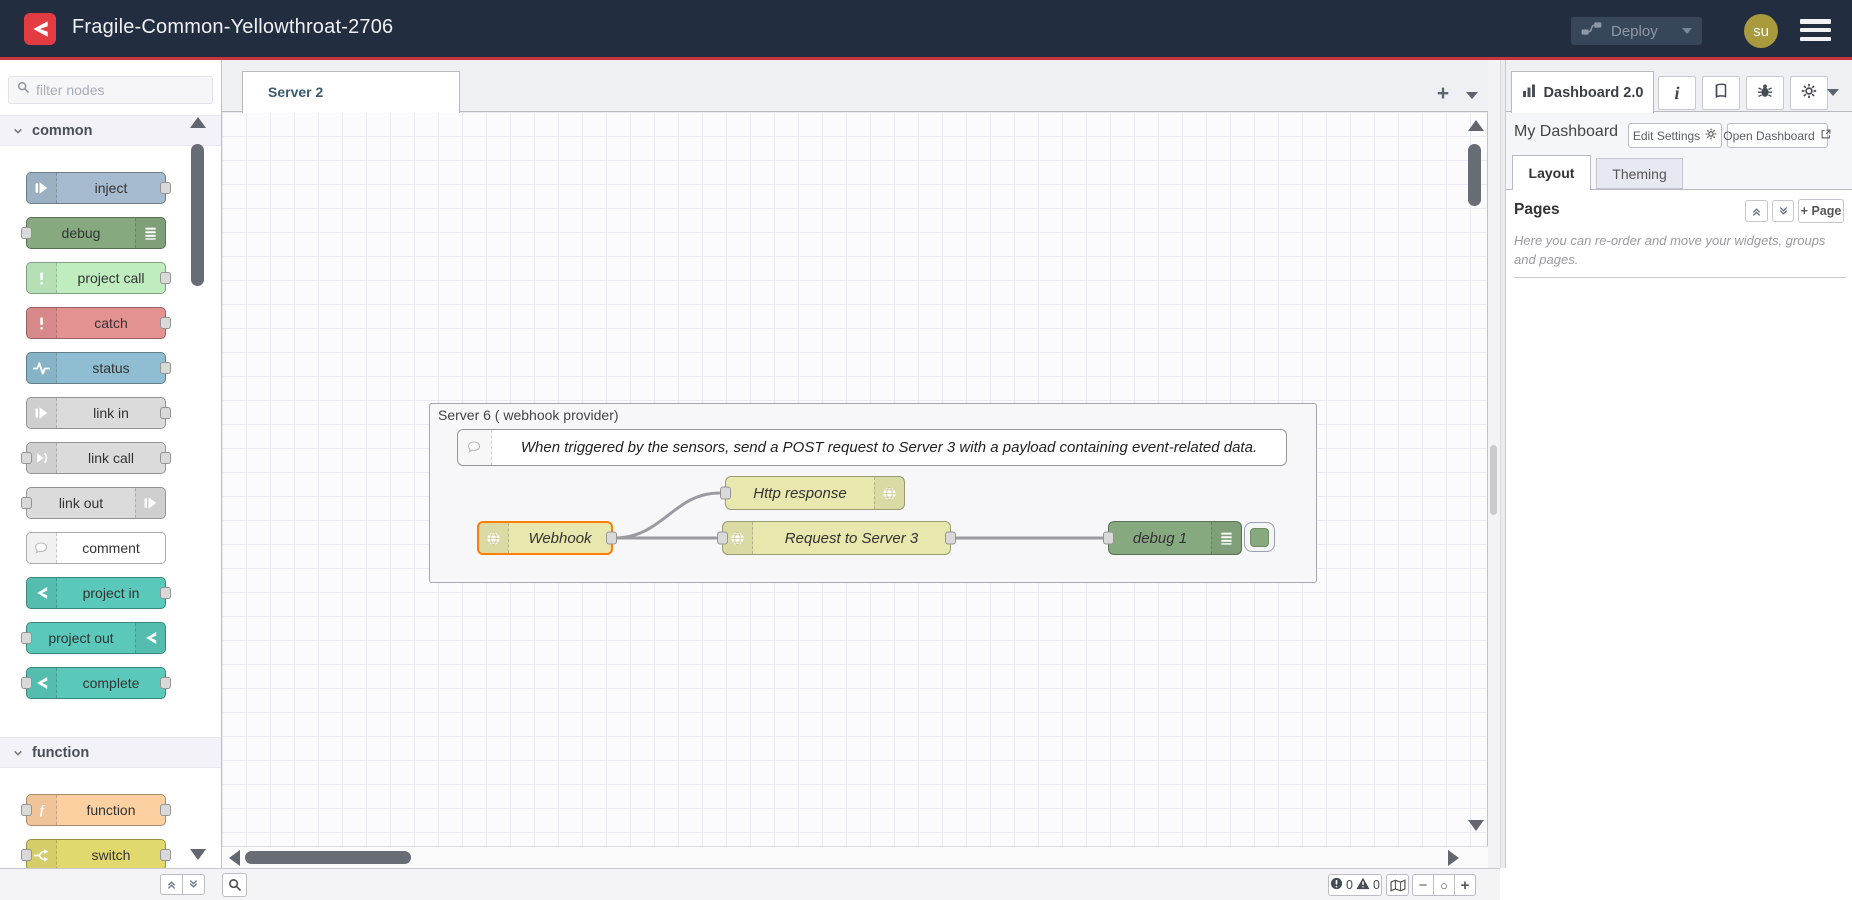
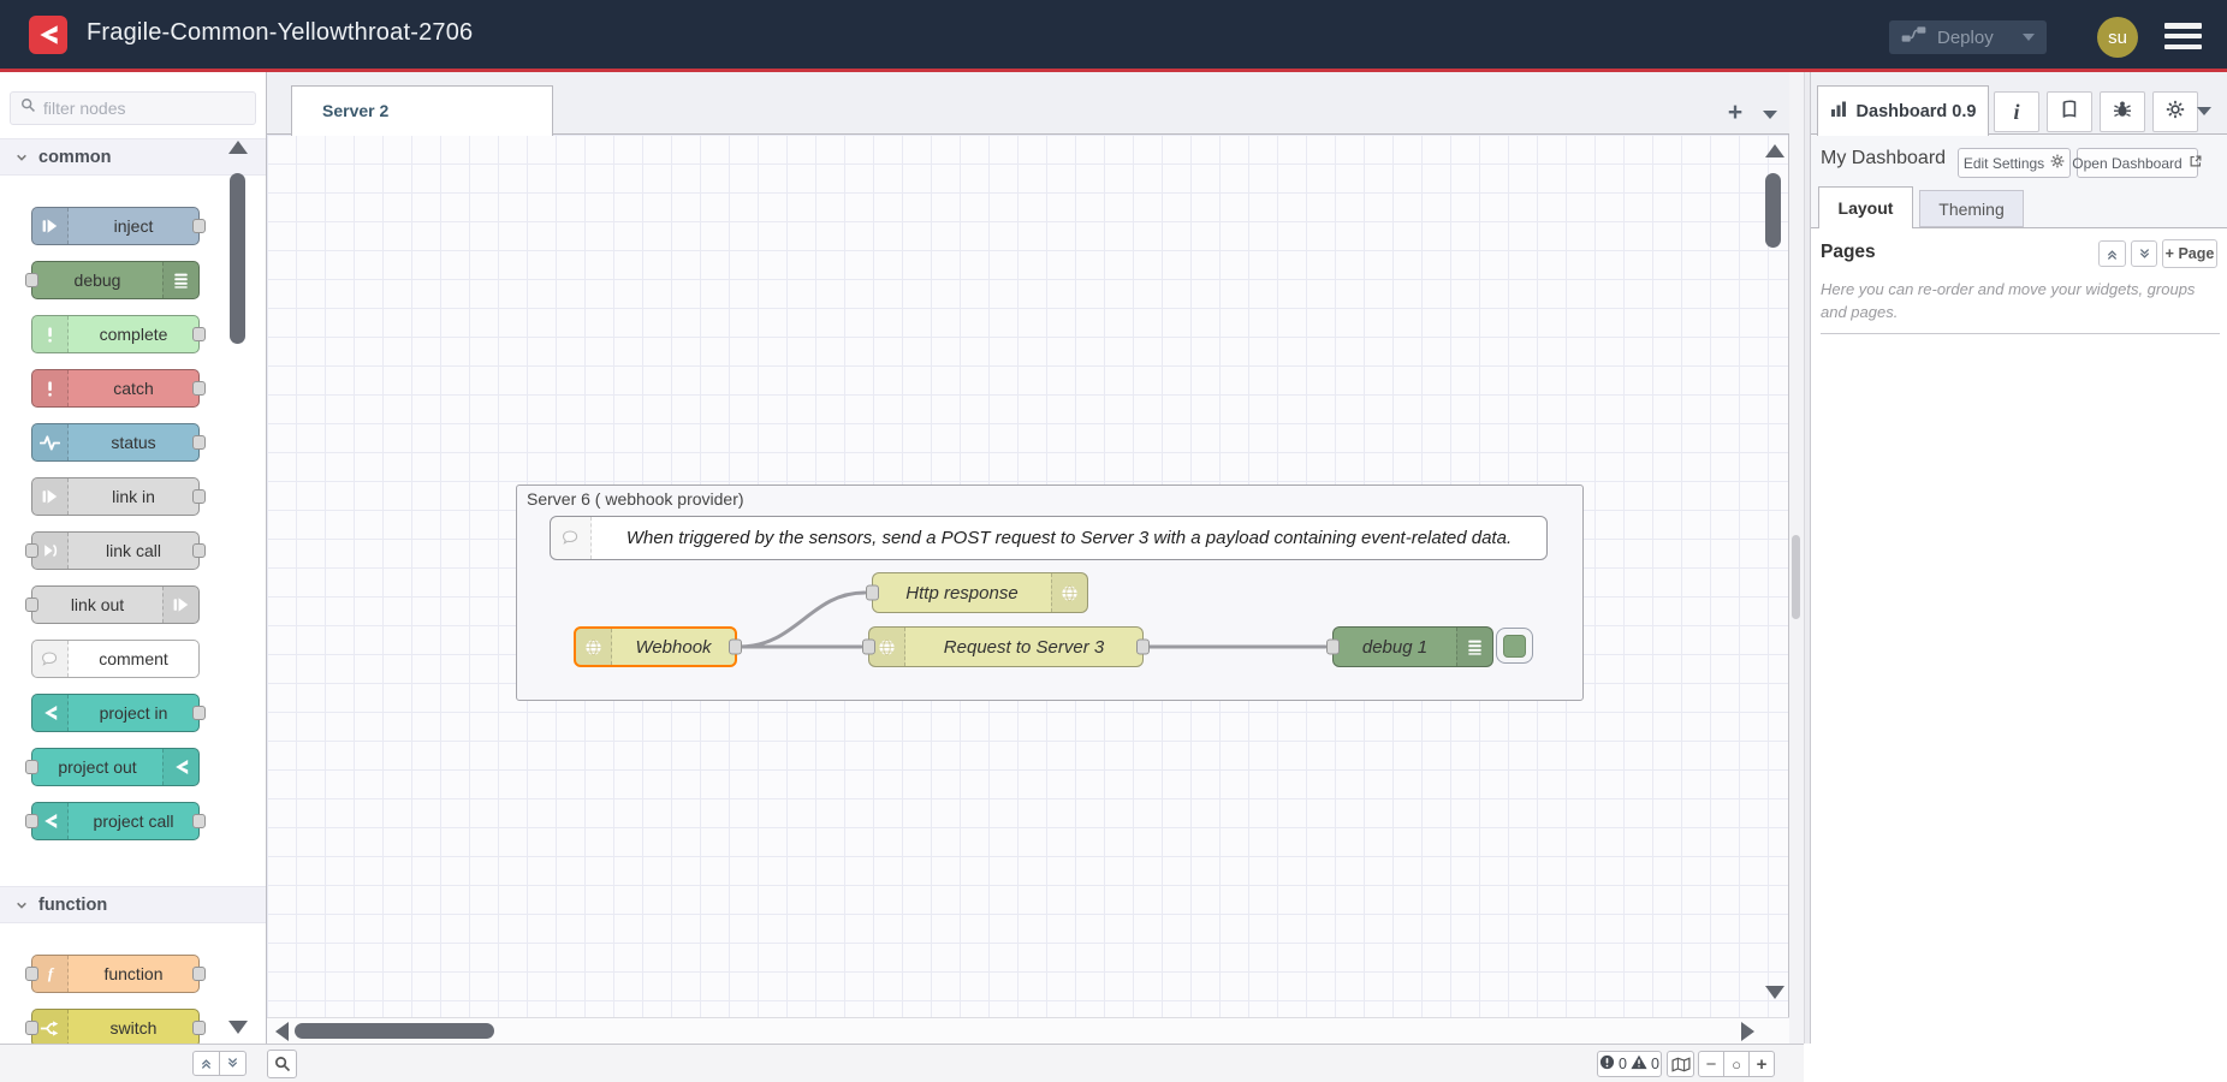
  Fragile-Common-Yellowthroat-2706
  Deploy
  su
  filter nodes
  common
  inject
  debug
- project call
+ complete
  catch
  status
  link in
  link call
  link out
  comment
  project in
  project out
- complete
+ project call
  function
  f
  function
  switch
  Server 2
  +
  Server 6 ( webhook provider)
  When triggered by the sensors, send a POST request to Server 3 with a payload containing event-related data.
  Http response
  Webhook
  Request to Server 3
  debug 1
- Dashboard 2.0
+ Dashboard 0.9
  i
  My Dashboard
  Edit Settings
  Open Dashboard
  Layout
  Theming
  Pages
  + Page
  Here you can re-order and move your widgets, groups and pages.
  0
  0
  −
  ○
  +
